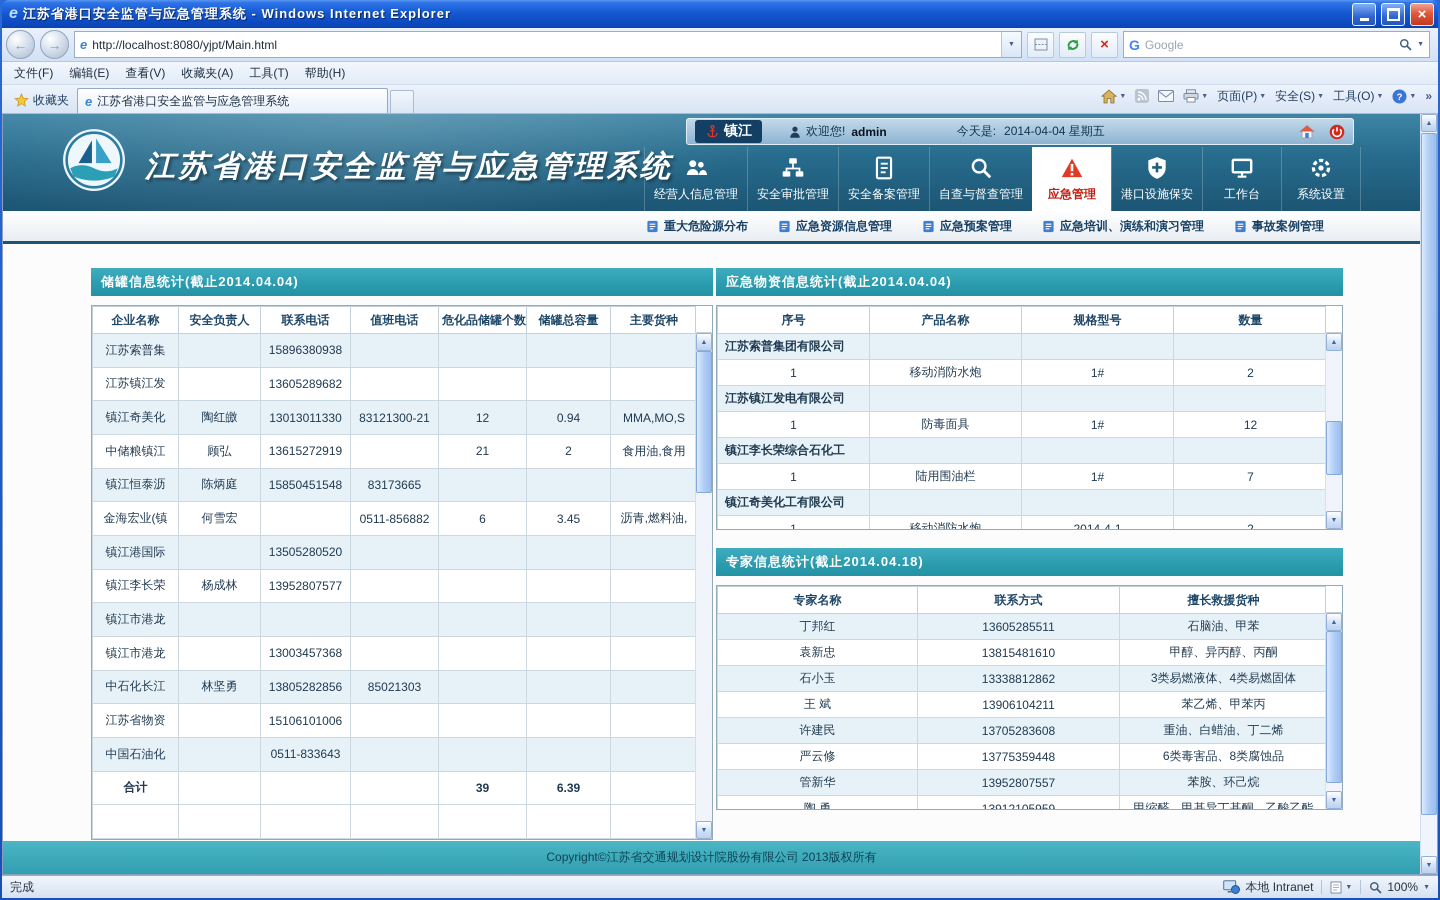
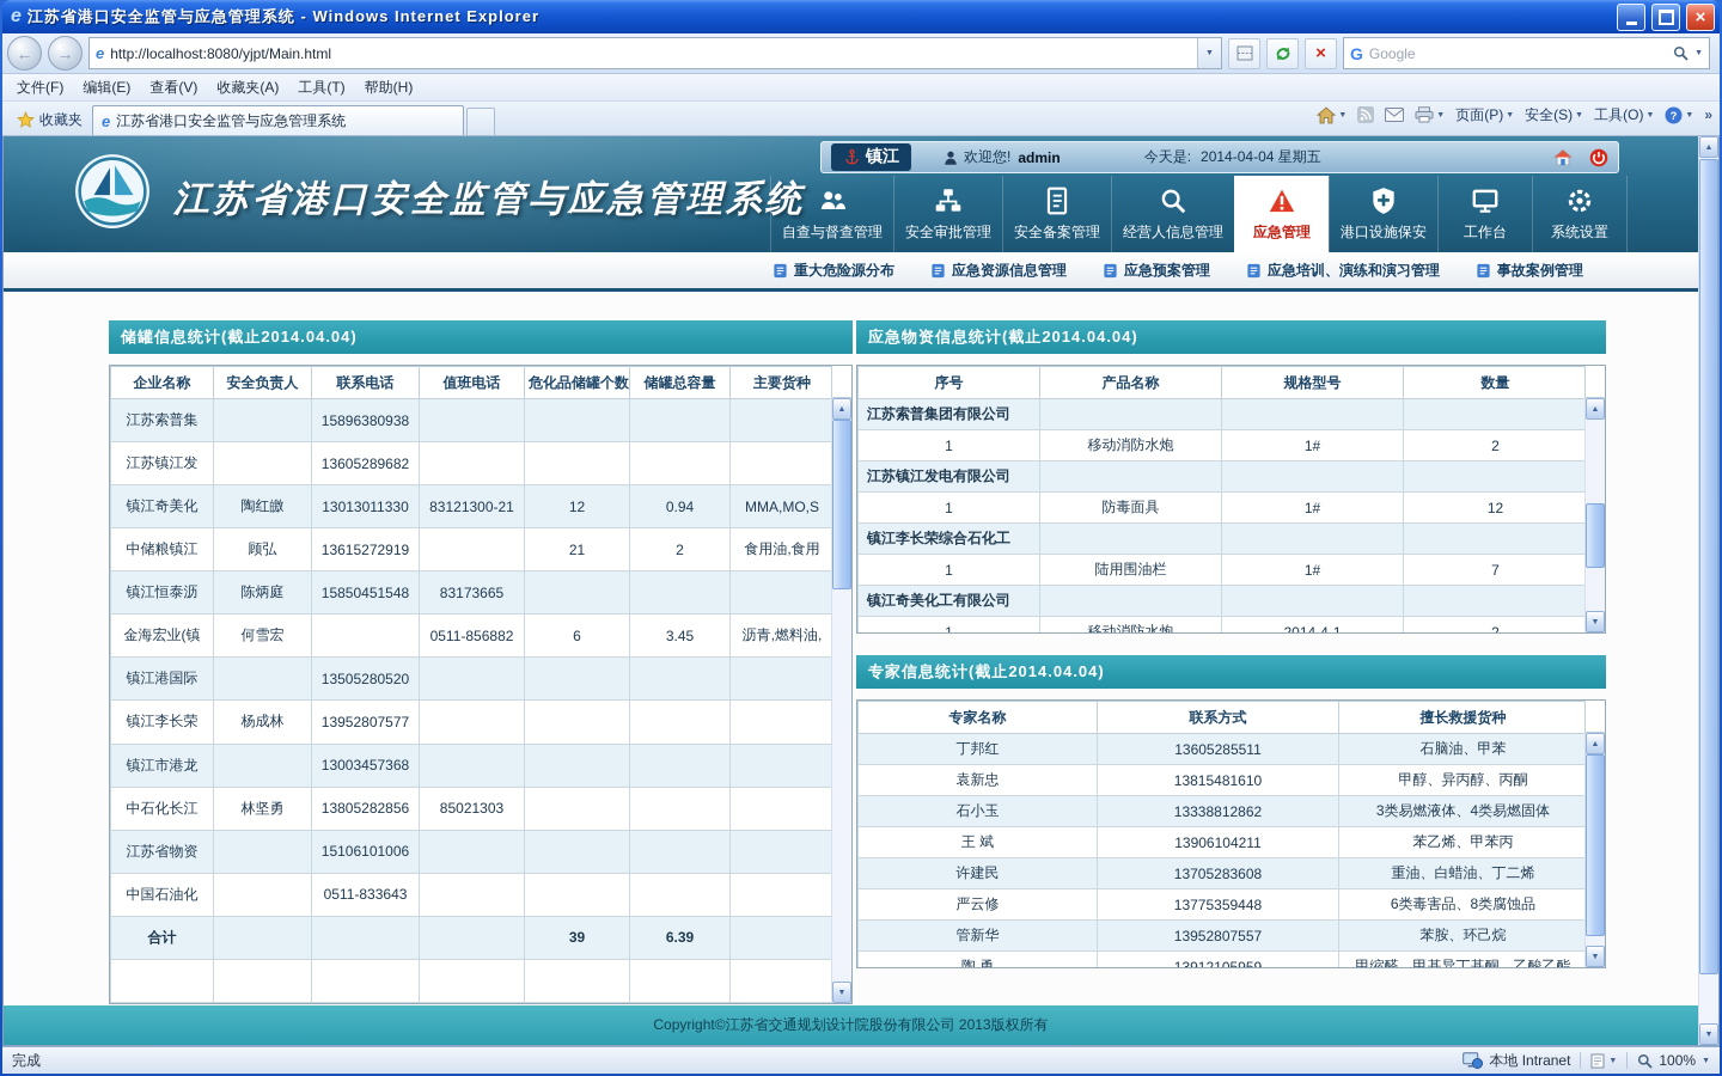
  e
  江苏省港口安全监管与应急管理系统 - Windows Internet Explorer
  ×
  ←
  →
  e
  http://localhost:8080/yjpt/Main.html
  ×
  G
  Google
  文件(F)
  编辑(E)
  查看(V)
  收藏夹(A)
  工具(T)
  帮助(H)
  收藏夹
  e
  江苏省港口安全监管与应急管理系统
  页面(P)
  安全(S)
  工具(O)
  ?
  »
  江苏省港口安全监管与应急管理系统
  镇江
  欢迎您!
  admin
  今天是:
  2014-04-04 星期五
- 经营人信息管理
+ 自查与督查管理
  安全审批管理
  安全备案管理
- 自查与督查管理
+ 经营人信息管理
  应急管理
  港口设施保安
  工作台
  系统设置
  重大危险源分布
  应急资源信息管理
  应急预案管理
  应急培训、演练和演习管理
  事故案例管理
  储罐信息统计(截止2014.04.04)
  企业名称	安全负责人	联系电话	值班电话	危化品储罐个数	储罐总容量	主要货种
  江苏索普集		15896380938
  江苏镇江发		13605289682
  镇江奇美化	陶红皦	13013011330	83121300-21	12	0.94	MMA,MO,S
  中储粮镇江	顾弘	13615272919		21	2	食用油,食用
  镇江恒泰沥	陈炳庭	15850451548	83173665
  金海宏业(镇	何雪宏		0511-856882	6	3.45	沥青,燃料油,
  镇江港国际		13505280520
  镇江李长荣	杨成林	13952807577
- 镇江市港龙
  镇江市港龙		13003457368
  中石化长江	林坚勇	13805282856	85021303
  江苏省物资		15106101006
  中国石油化		0511-833643
  合计				39	6.39
  应急物资信息统计(截止2014.04.04)
  序号	产品名称	规格型号	数量
  江苏索普集团有限公司
  1	移动消防水炮	1#	2
  江苏镇江发电有限公司
  1	防毒面具	1#	12
  镇江李长荣综合石化工
  1	陆用围油栏	1#	7
  镇江奇美化工有限公司
  1	移动消防水炮	2014-4-1	2
- 专家信息统计(截止2014.04.18)
+ 专家信息统计(截止2014.04.04)
  专家名称	联系方式	擅长救援货种
  丁邦红	13605285511	石脑油、甲苯
  袁新忠	13815481610	甲醇、异丙醇、丙酮
  石小玉	13338812862	3类易燃液体、4类易燃固体
  王 斌	13906104211	苯乙烯、甲苯丙
  许建民	13705283608	重油、白蜡油、丁二烯
  严云修	13775359448	6类毒害品、8类腐蚀品
  管新华	13952807557	苯胺、环己烷
  陶 勇	13912105959	甲缩醛、甲基异丁基酮、乙酸乙酯
  Copyright©江苏省交通规划设计院股份有限公司 2013版权所有
  完成
  本地 Intranet
  100%
